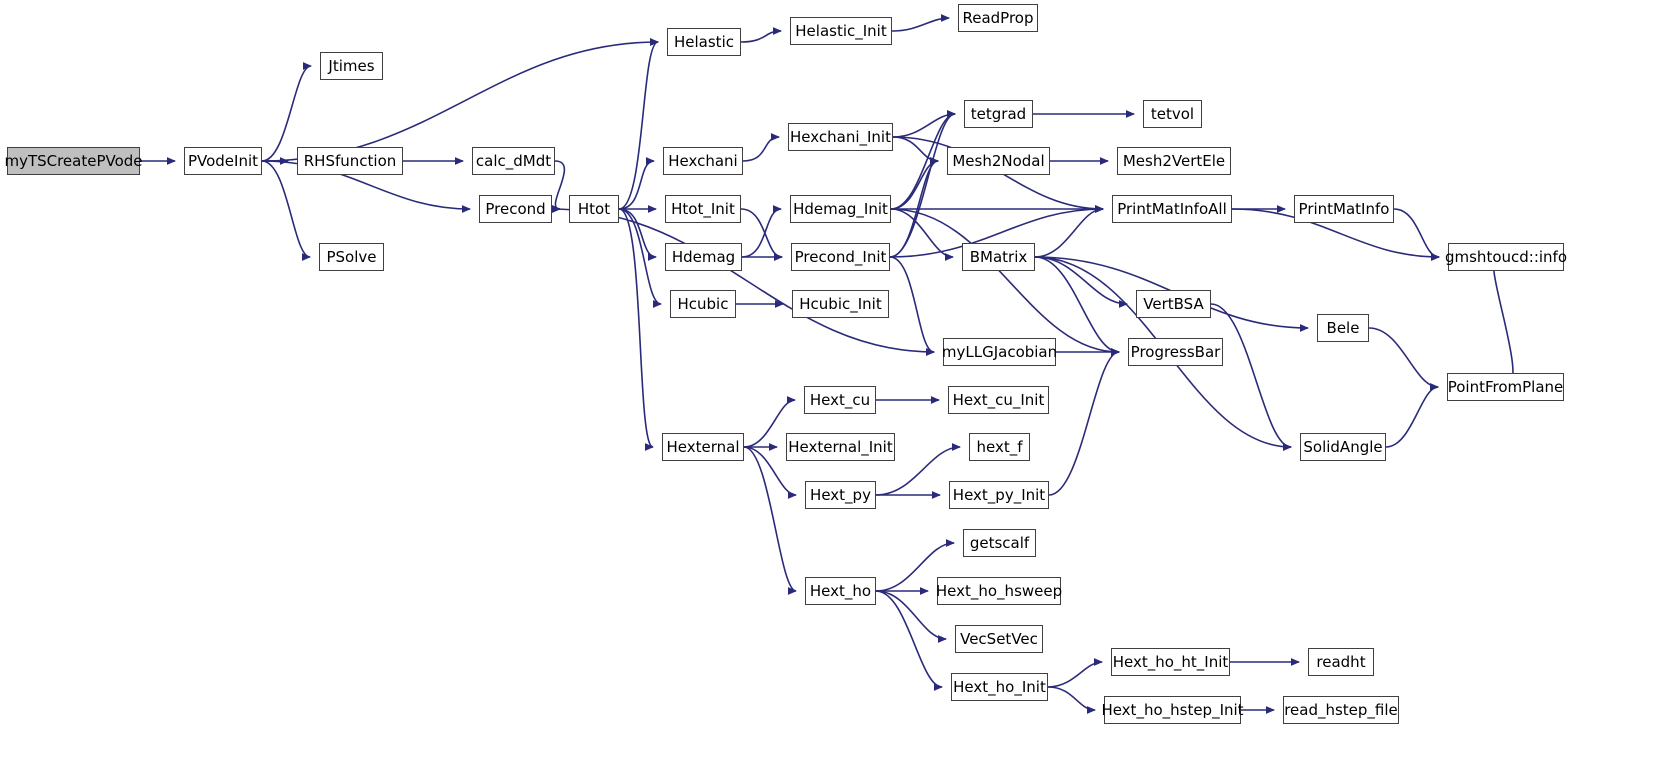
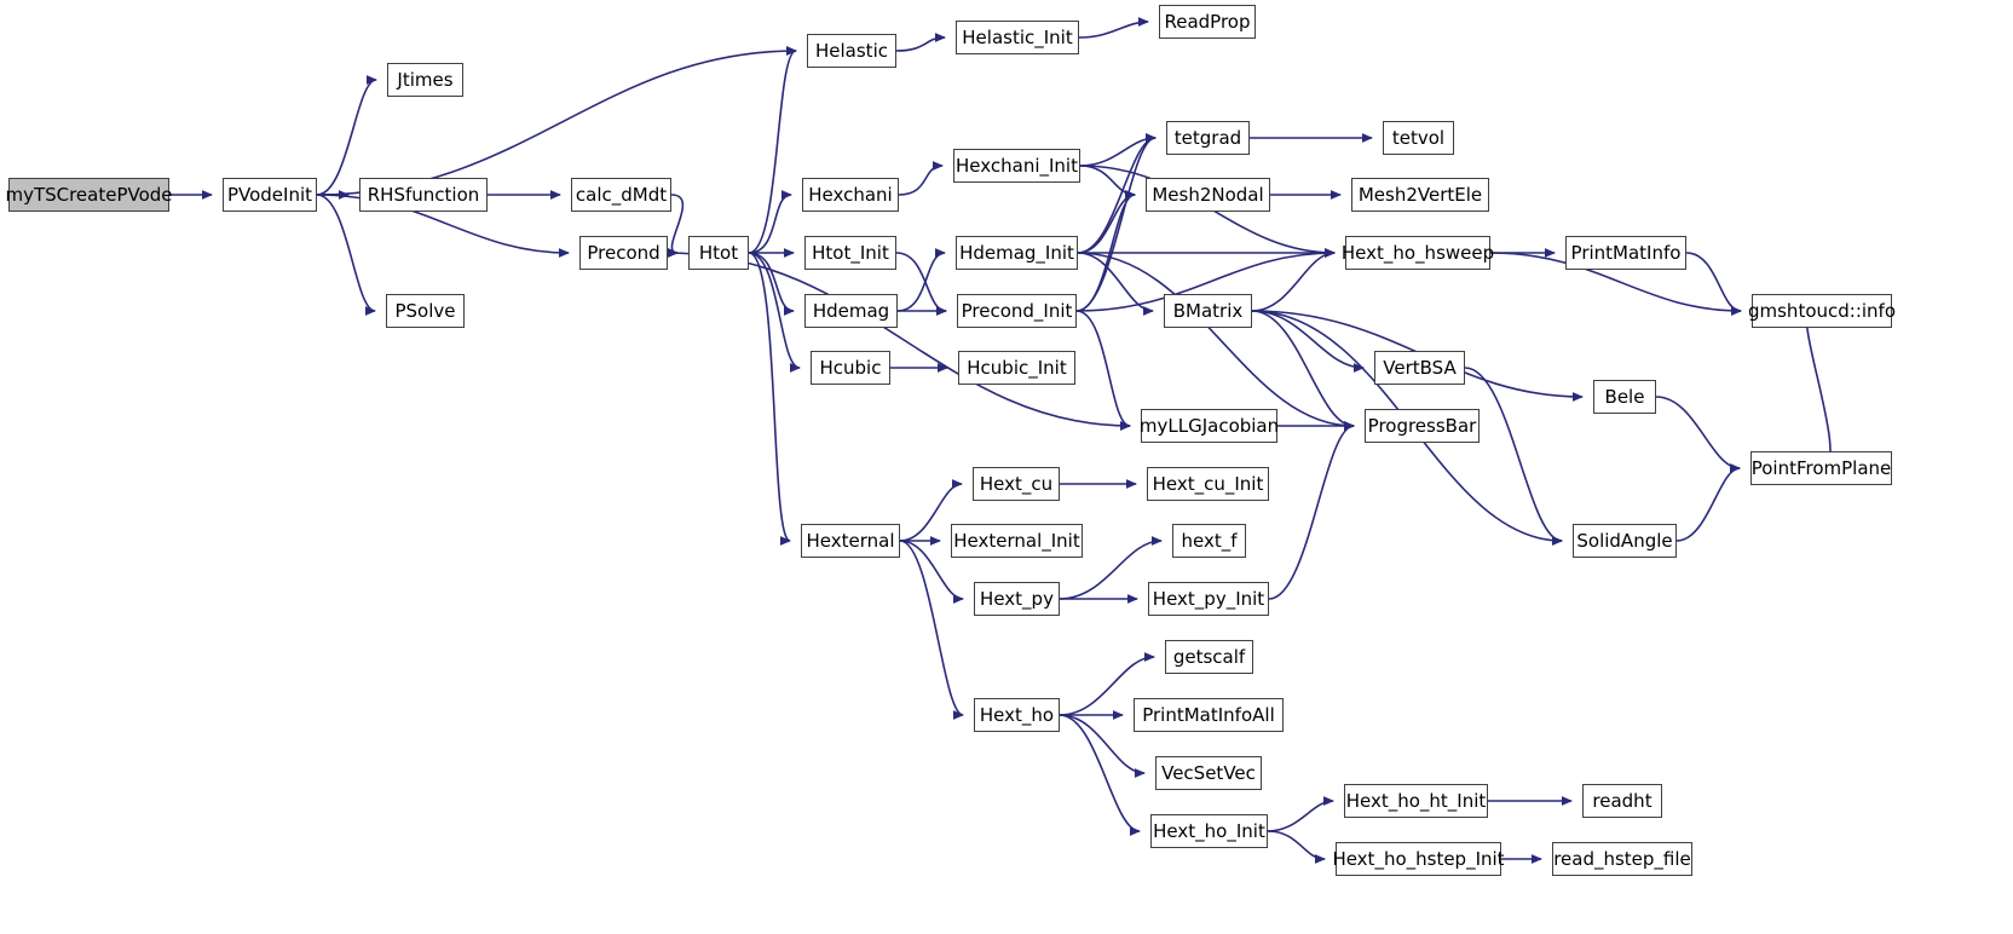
  myTSCreatePVode
  PVodeInit
  Jtimes
  RHSfunction
  PSolve
  calc_dMdt
  Precond
  Htot
  Helastic
  Hexchani
  Htot_Init
  Hdemag
  Hcubic
  Hexternal
  Helastic_Init
  Hexchani_Init
  Hdemag_Init
  Precond_Init
  Hcubic_Init
  Hext_cu
  Hexternal_Init
  Hext_py
  Hext_ho
  ReadProp
  tetgrad
  Mesh2Nodal
  BMatrix
  myLLGJacobian
  Hext_cu_Init
  hext_f
  Hext_py_Init
  getscalf
- Hext_ho_hsweep
+ PrintMatInfoAll
  VecSetVec
  Hext_ho_Init
  tetvol
  Mesh2VertEle
- PrintMatInfoAll
+ Hext_ho_hsweep
  VertBSA
  ProgressBar
  SolidAngle
  Bele
  PrintMatInfo
  gmshtoucd::info
  PointFromPlane
  Hext_ho_ht_Init
  readht
  Hext_ho_hstep_Init
  read_hstep_file
